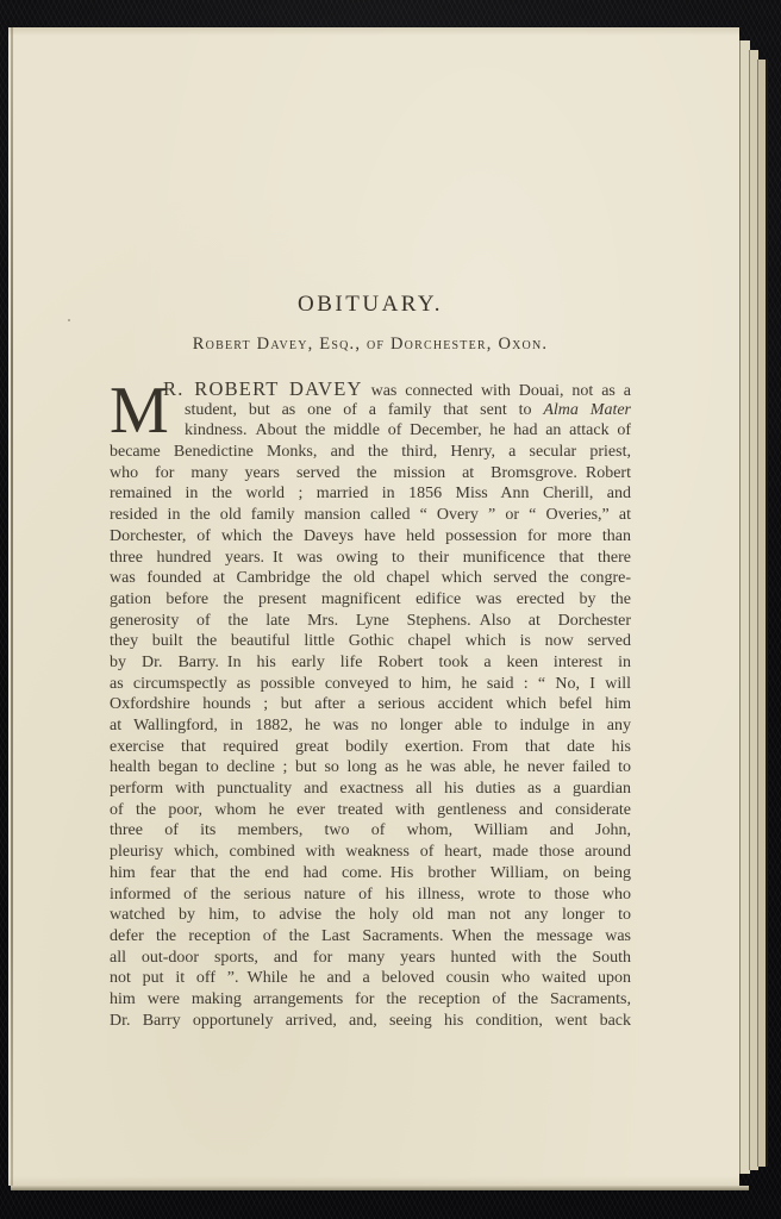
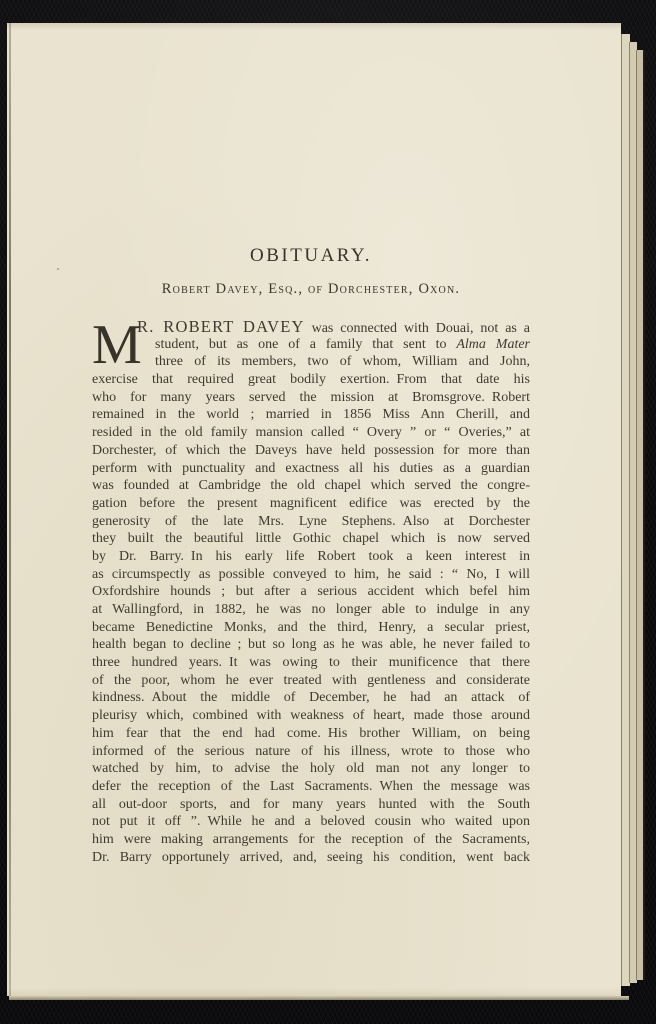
  OBITUARY.
  Robert Davey, Esq., of Dorchester, Oxon.
  M
  R. ROBERT DAVEY was connected with Douai, not as a
  student, but as one of a family that sent to Alma Mater
- kindness. About the middle of December, he had an attack of
+ three of its members, two of whom, William and John,
- became Benedictine Monks, and the third, Henry, a secular priest,
+ exercise that required great bodily exertion. From that date his
  who for many years served the mission at Bromsgrove. Robert
  remained in the world ; married in 1856 Miss Ann Cherill, and
  resided in the old family mansion called “ Overy ” or “ Overies,” at
  Dorchester, of which the Daveys have held possession for more than
- three hundred years. It was owing to their munificence that there
+ perform with punctuality and exactness all his duties as a guardian
  was founded at Cambridge the old chapel which served the congre-
  gation before the present magnificent edifice was erected by the
  generosity of the late Mrs. Lyne Stephens. Also at Dorchester
  they built the beautiful little Gothic chapel which is now served
  by Dr. Barry. In his early life Robert took a keen interest in
  as circumspectly as possible conveyed to him, he said : “ No, I will
  Oxfordshire hounds ; but after a serious accident which befel him
  at Wallingford, in 1882, he was no longer able to indulge in any
- exercise that required great bodily exertion. From that date his
+ became Benedictine Monks, and the third, Henry, a secular priest,
  health began to decline ; but so long as he was able, he never failed to
- perform with punctuality and exactness all his duties as a guardian
+ three hundred years. It was owing to their munificence that there
  of the poor, whom he ever treated with gentleness and considerate
- three of its members, two of whom, William and John,
+ kindness. About the middle of December, he had an attack of
  pleurisy which, combined with weakness of heart, made those around
  him fear that the end had come. His brother William, on being
  informed of the serious nature of his illness, wrote to those who
  watched by him, to advise the holy old man not any longer to
  defer the reception of the Last Sacraments. When the message was
  all out-door sports, and for many years hunted with the South
  not put it off ”. While he and a beloved cousin who waited upon
  him were making arrangements for the reception of the Sacraments,
  Dr. Barry opportunely arrived, and, seeing his condition, went back
